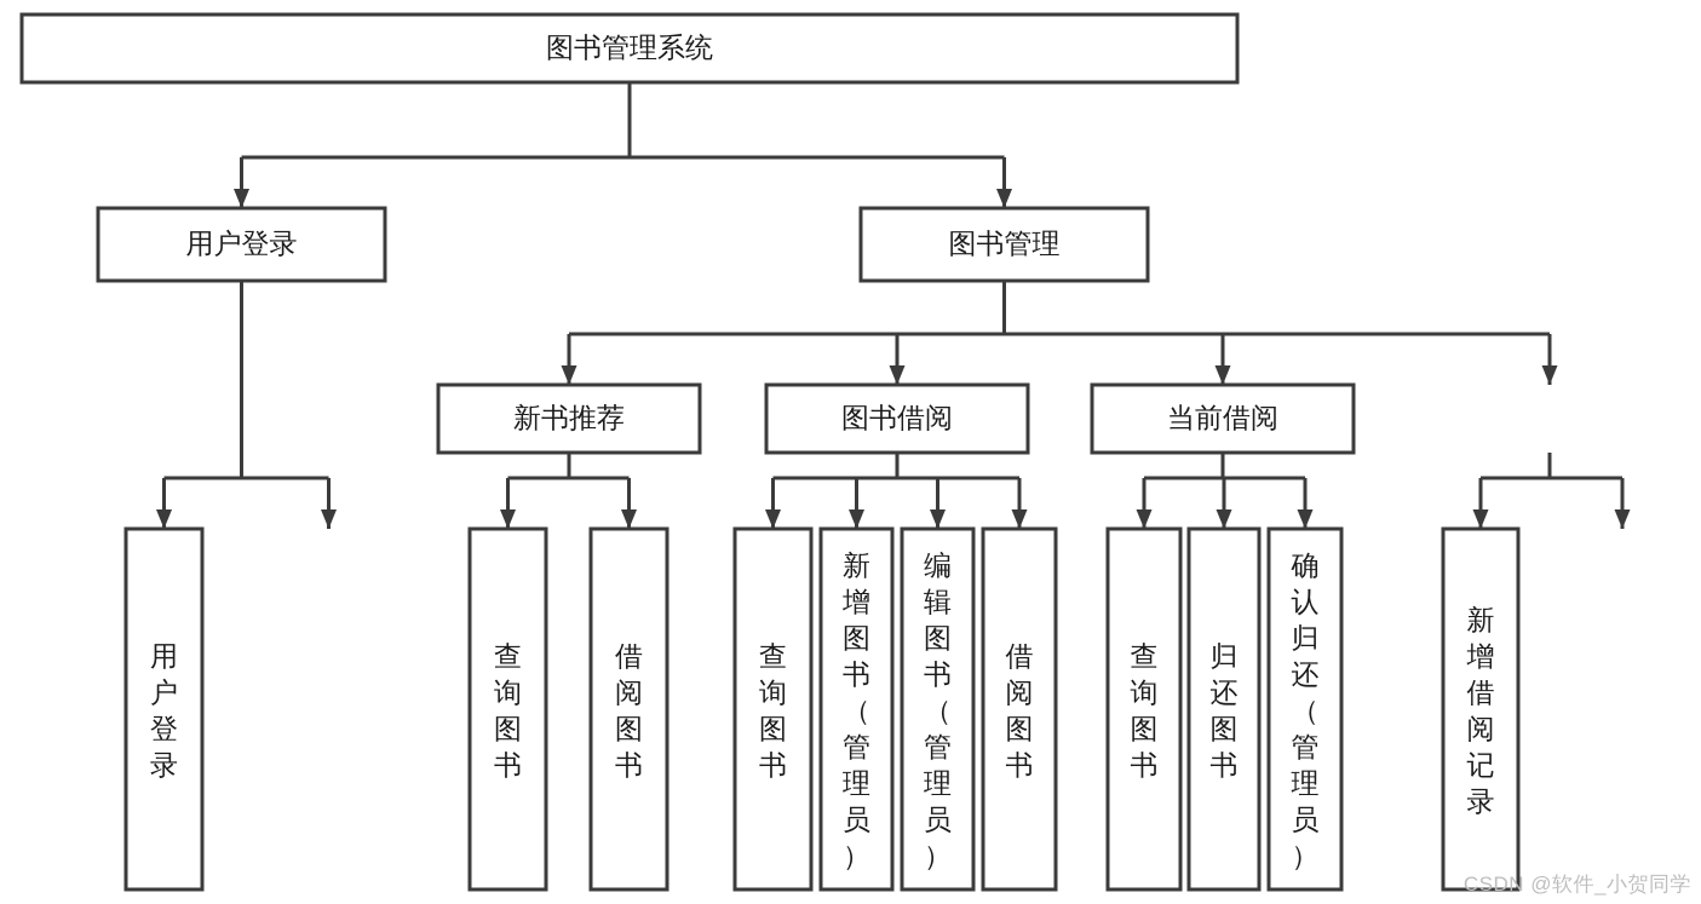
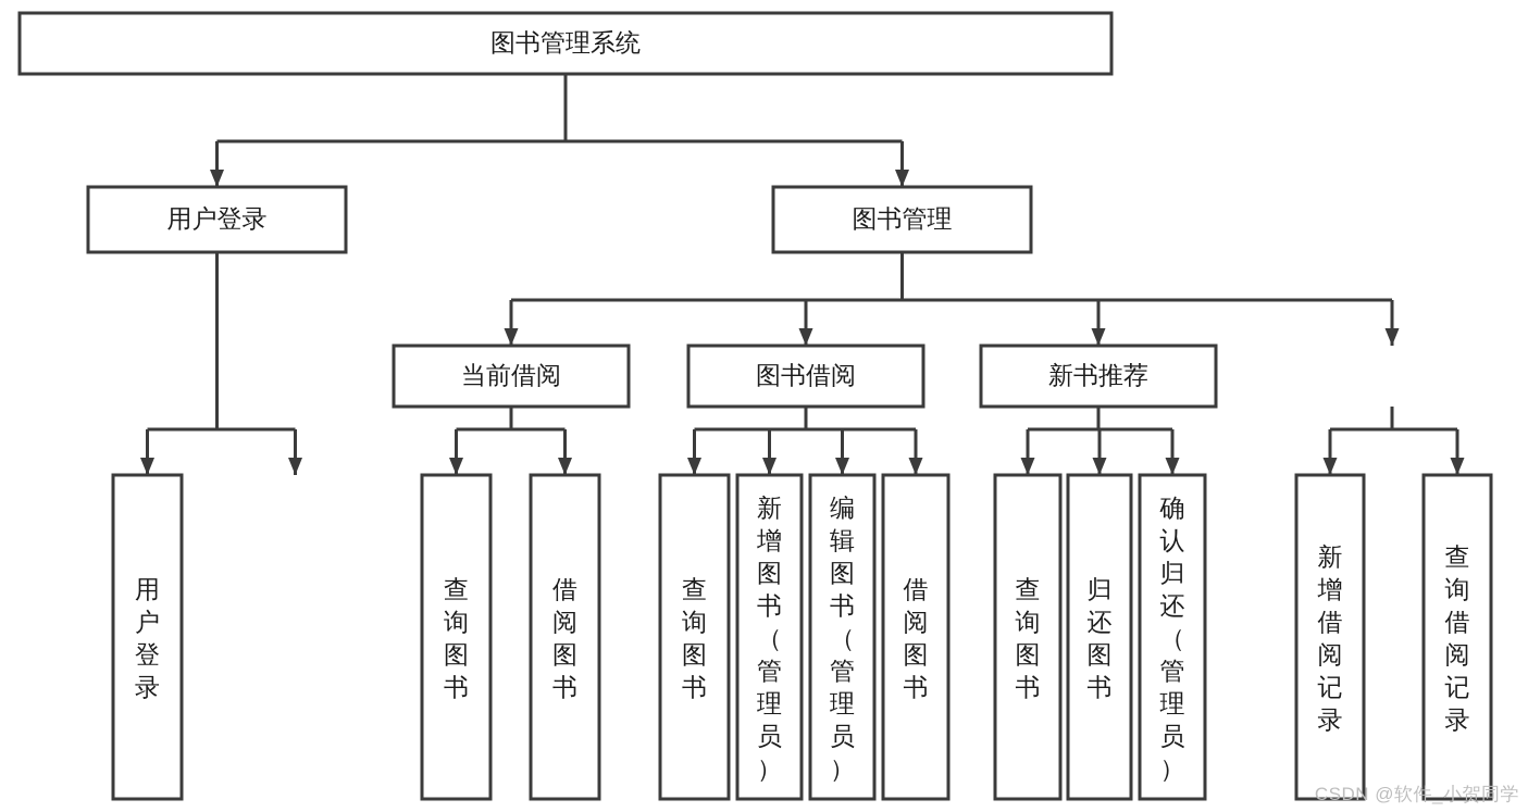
  图书管理系统
  用户登录
  图书管理
- 新书推荐
+ 当前借阅
  图书借阅
- 当前借阅
+ 新书推荐
  用户登录
  查询图书
  借阅图书
  查询图书
  新增图书（管理员）
  编辑图书（管理员）
  借阅图书
  查询图书
  归还图书
  确认归还（管理员）
  新增借阅记录
+ 查询借阅记录
  CSDN @软件_小贺同学
